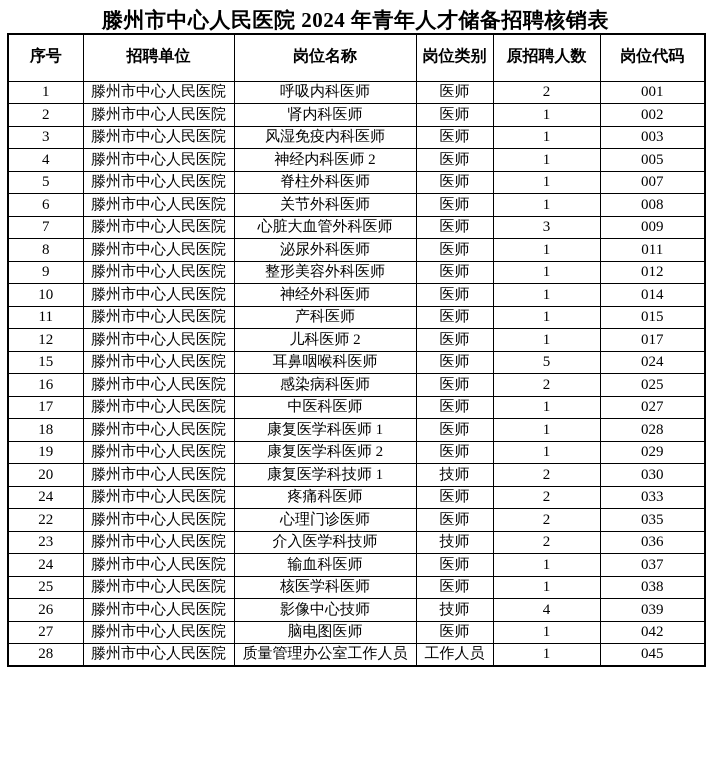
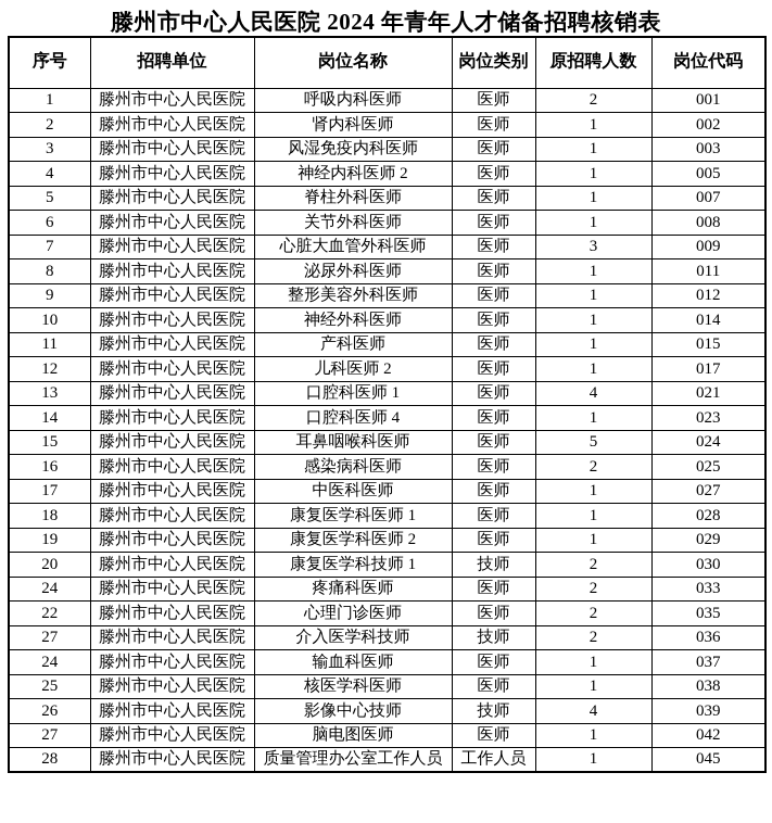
  滕州市中心人民医院 2024 年青年人才储备招聘核销表
  序号	招聘单位	岗位名称	岗位类别	原招聘人数	岗位代码
  1	滕州市中心人民医院	呼吸内科医师	医师	2	001
  2	滕州市中心人民医院	肾内科医师	医师	1	002
  3	滕州市中心人民医院	风湿免疫内科医师	医师	1	003
  4	滕州市中心人民医院	神经内科医师 2	医师	1	005
  5	滕州市中心人民医院	脊柱外科医师	医师	1	007
  6	滕州市中心人民医院	关节外科医师	医师	1	008
  7	滕州市中心人民医院	心脏大血管外科医师	医师	3	009
  8	滕州市中心人民医院	泌尿外科医师	医师	1	011
  9	滕州市中心人民医院	整形美容外科医师	医师	1	012
  10	滕州市中心人民医院	神经外科医师	医师	1	014
  11	滕州市中心人民医院	产科医师	医师	1	015
  12	滕州市中心人民医院	儿科医师 2	医师	1	017
+ 13	滕州市中心人民医院	口腔科医师 1	医师	4	021
+ 14	滕州市中心人民医院	口腔科医师 4	医师	1	023
  15	滕州市中心人民医院	耳鼻咽喉科医师	医师	5	024
  16	滕州市中心人民医院	感染病科医师	医师	2	025
  17	滕州市中心人民医院	中医科医师	医师	1	027
  18	滕州市中心人民医院	康复医学科医师 1	医师	1	028
  19	滕州市中心人民医院	康复医学科医师 2	医师	1	029
  20	滕州市中心人民医院	康复医学科技师 1	技师	2	030
  24	滕州市中心人民医院	疼痛科医师	医师	2	033
  22	滕州市中心人民医院	心理门诊医师	医师	2	035
- 23	滕州市中心人民医院	介入医学科技师	技师	2	036
+ 27	滕州市中心人民医院	介入医学科技师	技师	2	036
  24	滕州市中心人民医院	输血科医师	医师	1	037
  25	滕州市中心人民医院	核医学科医师	医师	1	038
  26	滕州市中心人民医院	影像中心技师	技师	4	039
  27	滕州市中心人民医院	脑电图医师	医师	1	042
  28	滕州市中心人民医院	质量管理办公室工作人员	工作人员	1	045
